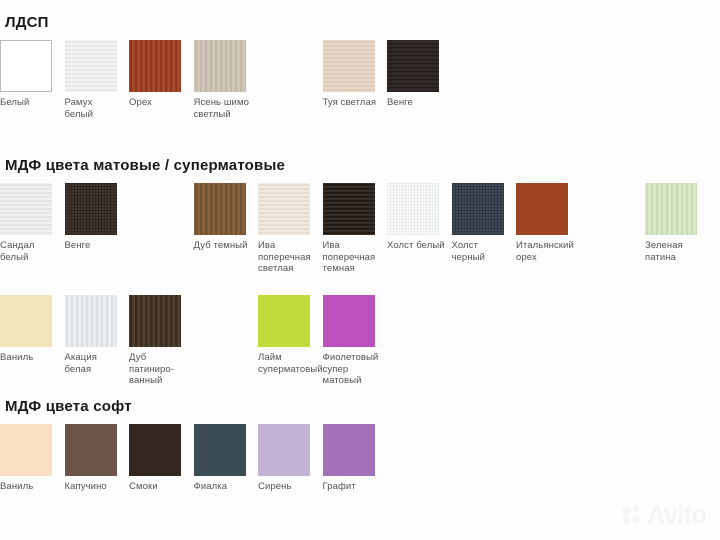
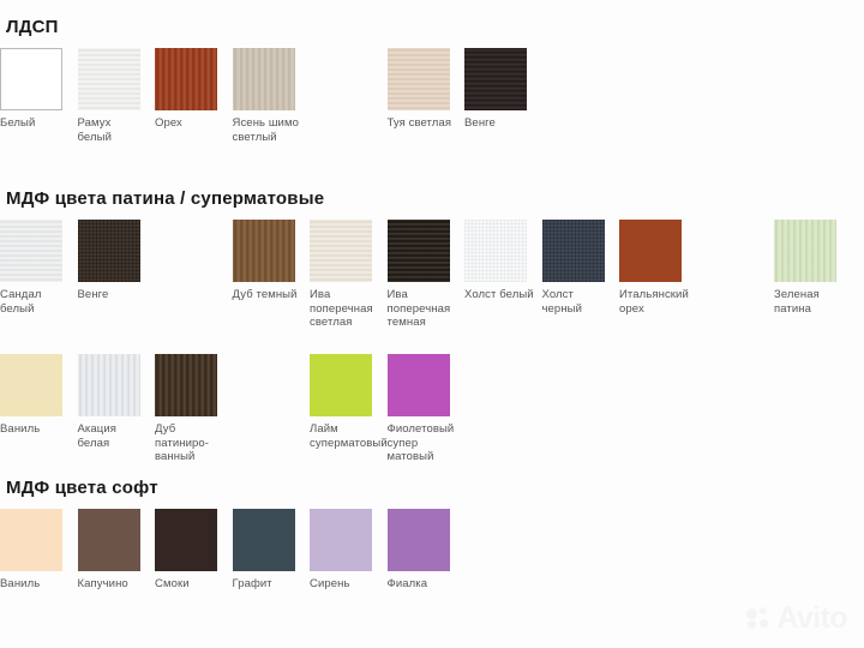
  ЛДСП
  Белый
  Рамух белый
  Орех
  Ясень шимо светлый
  Туя светлая
  Венге
- МДФ цвета матовые / суперматовые
+ МДФ цвета патина / суперматовые
  Сандал белый
  Венге
  Дуб темный
  Ива поперечная светлая
  Ива поперечная темная
  Холст белый
  Холст черный
  Итальянский орех
  Зеленая патина
  Ваниль
  Акация белая
  Дуб патиниро- ванный
  Лайм суперматовый
  Фиолетовый супер матовый
  МДФ цвета софт
  Ваниль
  Капучино
  Смоки
- Фиалка
+ Графит
  Сирень
- Графит
+ Фиалка
